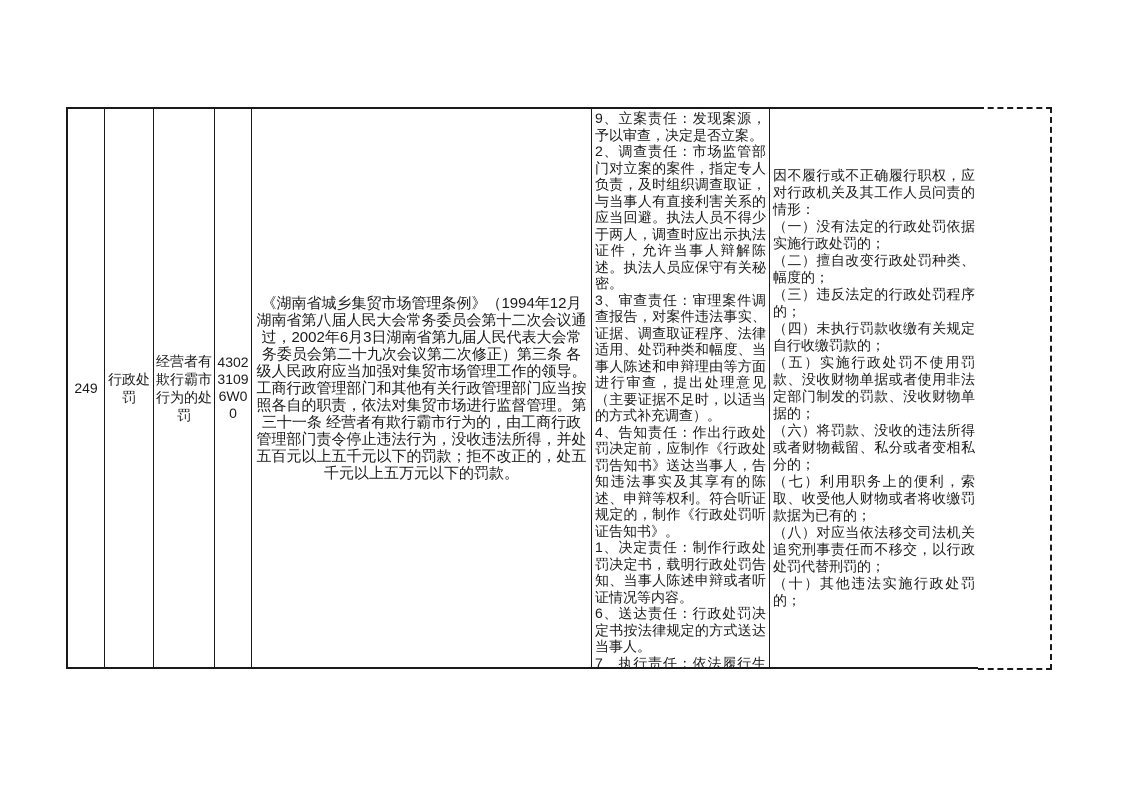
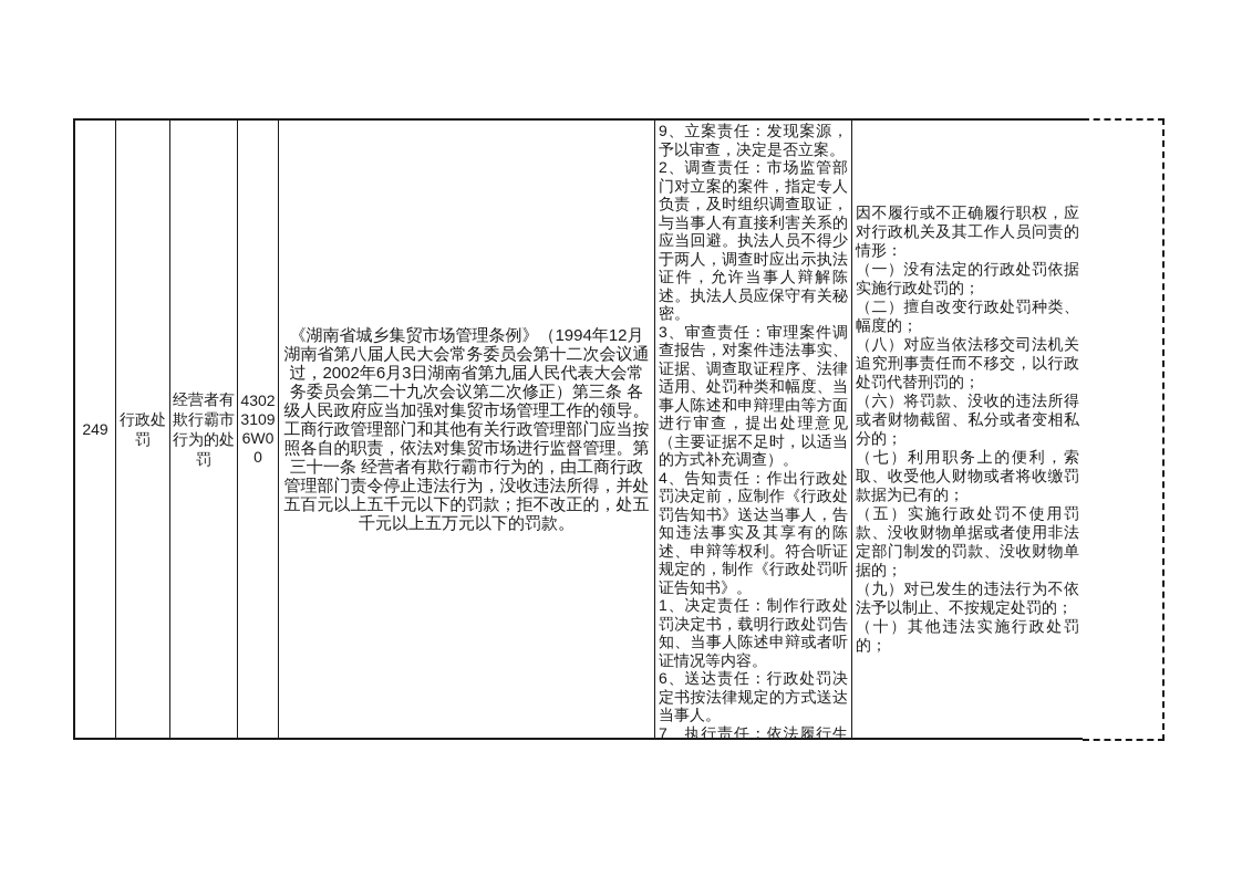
  249
  行政处罚
  经营者有欺行霸市行为的处罚
  430231096W00
  《湖南省城乡集贸市场管理条例》（1994年12月湖南省第八届人民大会常务委员会第十二次会议通过，2002年6月3日湖南省第九届人民代表大会常务委员会第二十九次会议第二次修正）第三条 各级人民政府应当加强对集贸市场管理工作的领导。工商行政管理部门和其他有关行政管理部门应当按照各自的职责，依法对集贸市场进行监督管理。第三十一条 经营者有欺行霸市行为的，由工商行政管理部门责令停止违法行为，没收违法所得，并处五百元以上五千元以下的罚款；拒不改正的，处五千元以上五万元以下的罚款。
  9、立案责任：发现案源，予以审查，决定是否立案。
  2、调查责任：市场监管部门对立案的案件，指定专人负责，及时组织调查取证，与当事人有直接利害关系的应当回避。执法人员不得少于两人，调查时应出示执法证件，允许当事人辩解陈述。执法人员应保守有关秘密。
  3、审查责任：审理案件调查报告，对案件违法事实、证据、调查取证程序、法律适用、处罚种类和幅度、当事人陈述和申辩理由等方面进行审查，提出处理意见（主要证据不足时，以适当的方式补充调查）。
  4、告知责任：作出行政处罚决定前，应制作《行政处罚告知书》送达当事人，告知违法事实及其享有的陈述、申辩等权利。符合听证规定的，制作《行政处罚听证告知书》。
  1、决定责任：制作行政处罚决定书，载明行政处罚告知、当事人陈述申辩或者听证情况等内容。
  6、送达责任：行政处罚决定书按法律规定的方式送达当事人。
  因不履行或不正确履行职权，应对行政机关及其工作人员问责的情形：
  （一）没有法定的行政处罚依据实施行政处罚的；
  （二）擅自改变行政处罚种类、幅度的；
- （三）违反法定的行政处罚程序的；
- （四）未执行罚款收缴有关规定自行收缴罚款的；
- （五）实施行政处罚不使用罚款、没收财物单据或者使用非法定部门制发的罚款、没收财物单据的；
+ （八）对应当依法移交司法机关追究刑事责任而不移交，以行政处罚代替刑罚的；
  （六）将罚款、没收的违法所得或者财物截留、私分或者变相私分的；
  （七）利用职务上的便利，索取、收受他人财物或者将收缴罚款据为已有的；
- （八）对应当依法移交司法机关追究刑事责任而不移交，以行政处罚代替刑罚的；
+ （五）实施行政处罚不使用罚款、没收财物单据或者使用非法定部门制发的罚款、没收财物单据的；
+ （九）对已发生的违法行为不依法予以制止、不按规定处罚的；
  （十）其他违法实施行政处罚的；
